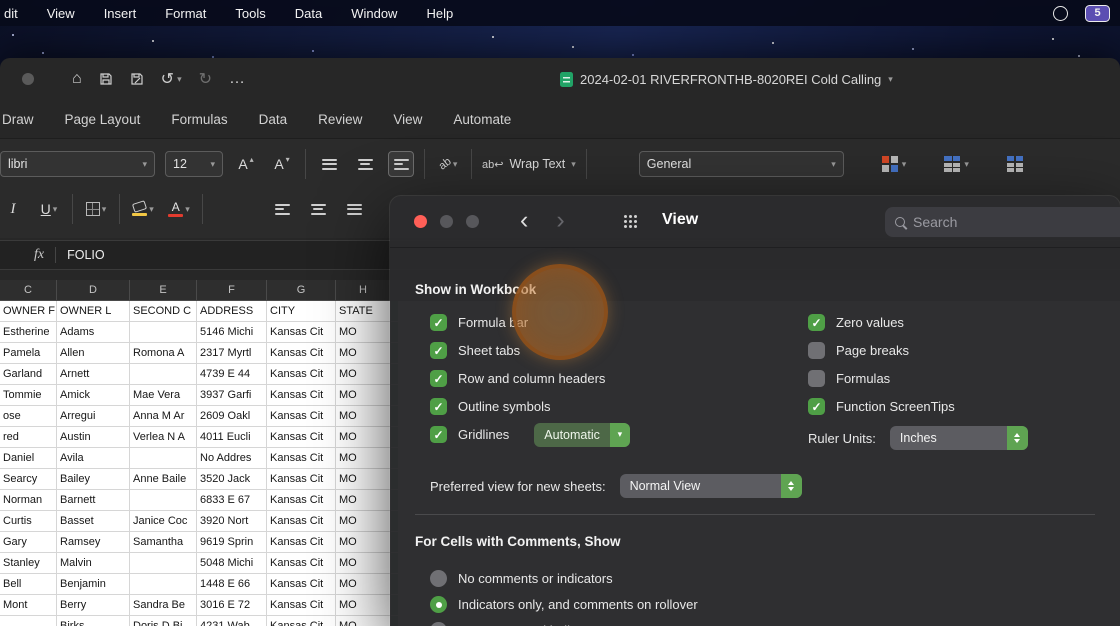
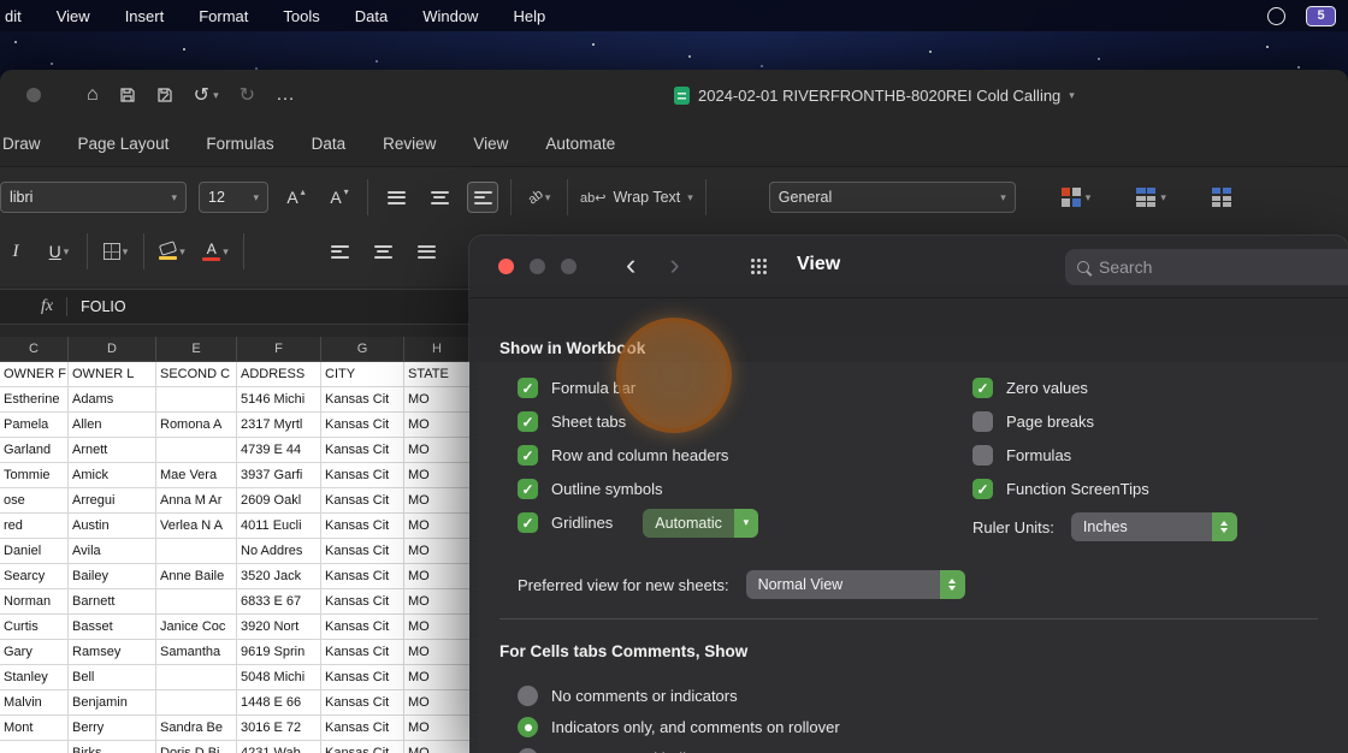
  dit
  View
  Insert
  Format
  Tools
  Data
  Window
  Help
  5
  ⌂
  ↺
  ▾
  ↻
  …
  2024-02-01 RIVERFRONTHB-8020REI Cold Calling
  ▾
  Draw
  Page Layout
  Formulas
  Data
  Review
  View
  Automate
  libri
  ▾
  12
  ▾
  A
  ▴
  A
  ▾
  ▾
  ab↩
  Wrap Text
  ▾
  General
  ▾
  ▾
  ▾
  I
  U
  ▾
  ▾
  ▾
  A
  ▾
  fx
  FOLIO
  C
  D
  E
  F
  G
  H
  OWNER F
  OWNER L
  SECOND C
  ADDRESS
  CITY
  STATE
  Estherine
  Adams
  5146 Michi
  Kansas Cit
  MO
  Pamela
  Allen
  Romona A
  2317 Myrtl
  Kansas Cit
  MO
  Garland
  Arnett
  4739 E 44
  Kansas Cit
  MO
  Tommie
  Amick
  Mae Vera
  3937 Garfi
  Kansas Cit
  MO
  ose
  Arregui
  Anna M Ar
  2609 Oakl
  Kansas Cit
  MO
  red
  Austin
  Verlea N A
  4011 Eucli
  Kansas Cit
  MO
  Daniel
  Avila
  No Addres
  Kansas Cit
  MO
  Searcy
  Bailey
  Anne Baile
  3520 Jack
  Kansas Cit
  MO
  Norman
  Barnett
  6833 E 67
  Kansas Cit
  MO
  Curtis
  Basset
  Janice Coc
  3920 Nort
  Kansas Cit
  MO
  Gary
  Ramsey
  Samantha
  9619 Sprin
  Kansas Cit
  MO
  Stanley
- Malvin
+ Bell
  5048 Michi
  Kansas Cit
  MO
- Bell
+ Malvin
  Benjamin
  1448 E 66
  Kansas Cit
  MO
  Mont
  Berry
  Sandra Be
  3016 E 72
  Kansas Cit
  MO
  ‹
  ›
  View
  Search
  Show in Workb
  ✓
  Formula
  ✓
  Sheet tabs
  ✓
  Row and column headers
  ✓
  Outline symbols
  ✓
  Gridlines
  Automatic
  ▾
  ✓
  Zero values
  Page breaks
  Formulas
  ✓
  Function ScreenTips
  Ruler Units:
  Inches
  Preferred view for new sheets:
  Normal View
- For Cells with Comments, Show
+ For Cells tabs Comments, Show
  No comments or indicators
  Indicators only, and comments on rollover
